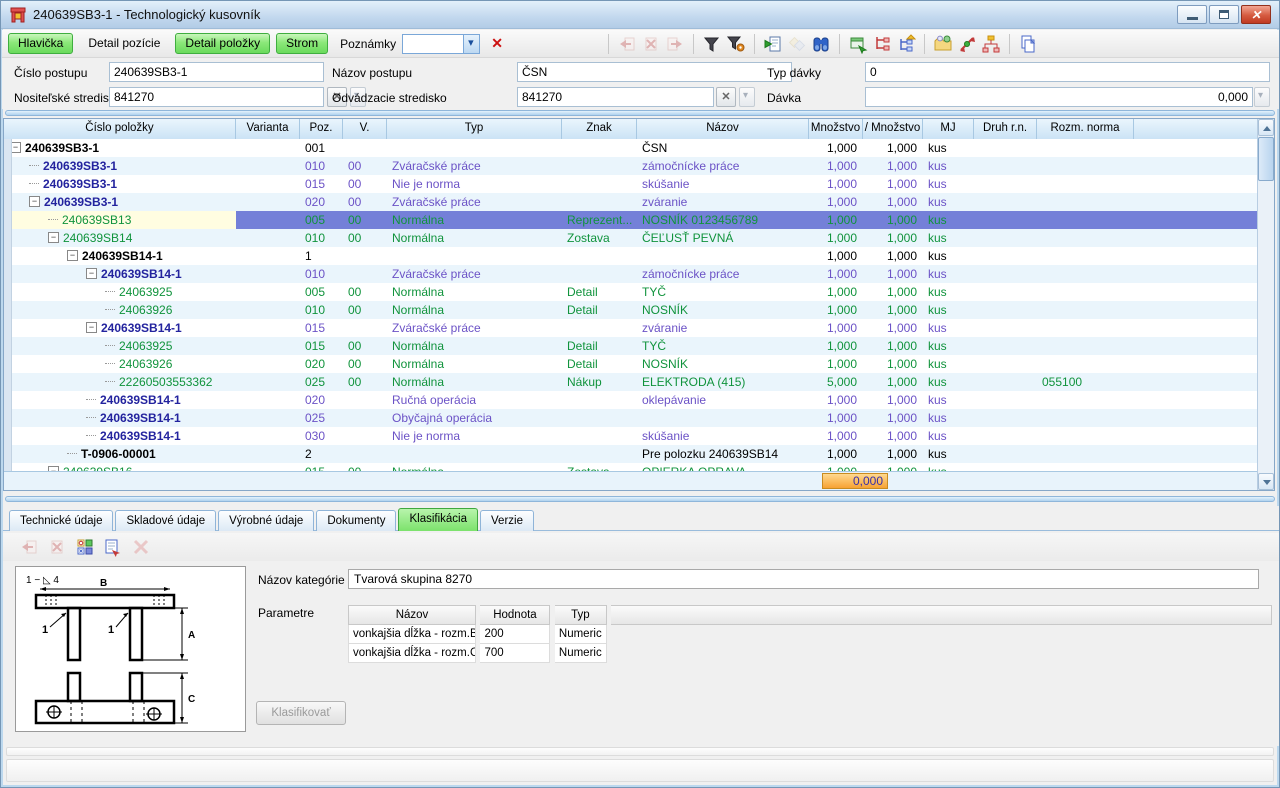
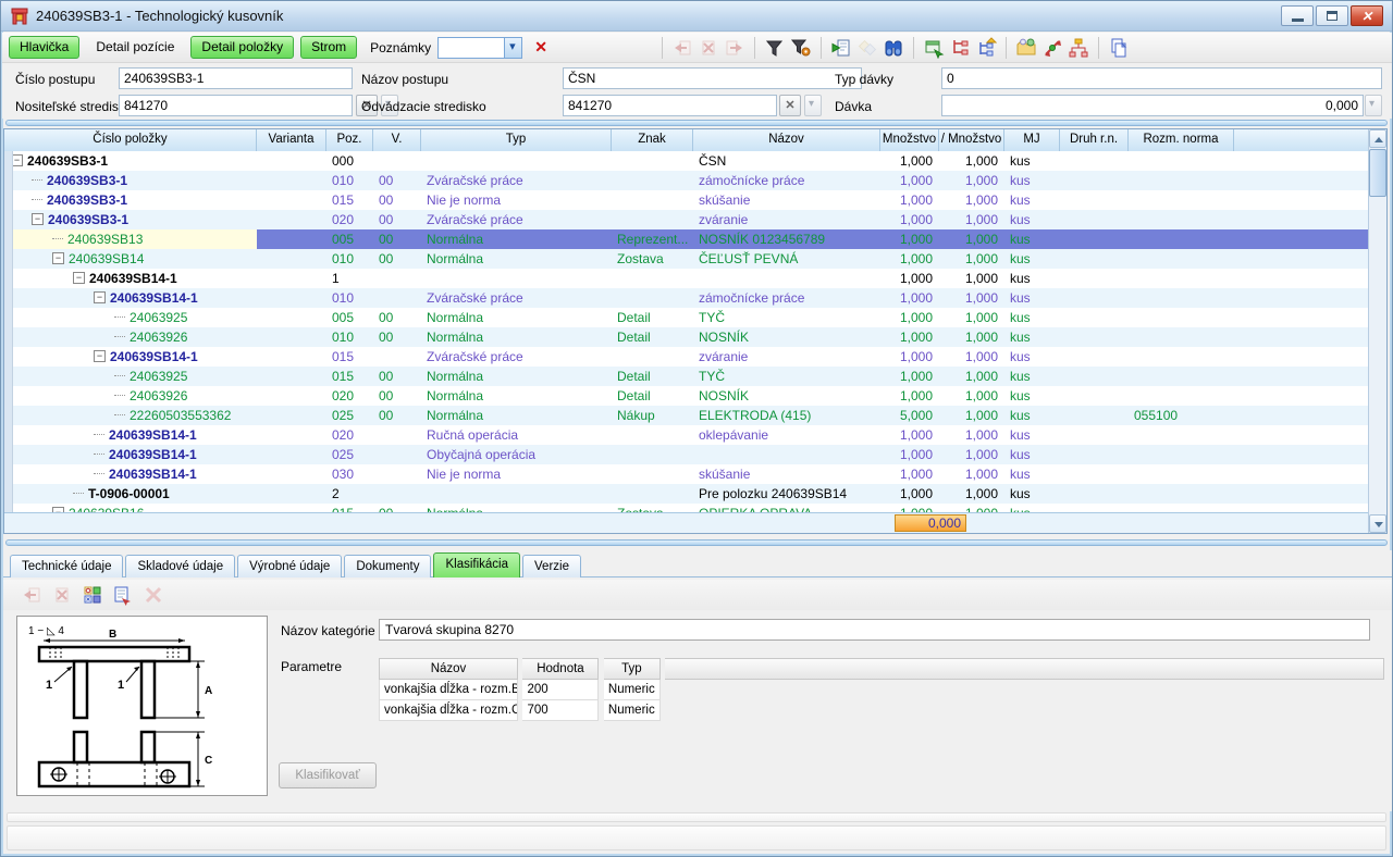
  240639SB3-1 - Technologický kusovník
  Hlavička
  Detail pozície
  Detail položky
  Strom
  Poznámky
  Číslo postupu
  240639SB3-1
  Názov postupu
  ČSN
  Typ dávky
  0
  Nositeľské stredis
  841270
  Odvádzacie stredisko
  841270
  Dávka
  0,000
  Číslo položky Varianta Poz. V. Typ Znak Názov Množstvo / Množstvo MJ Druh r.n. Rozm. norma
- − 240639SB3-1 001 ČSN 1,000 1,000 kus
+ − 240639SB3-1 000 ČSN 1,000 1,000 kus
  240639SB3-1 010 00 Zváračské práce zámočnícke práce 1,000 1,000 kus
  240639SB3-1 015 00 Nie je norma skúšanie 1,000 1,000 kus
  − 240639SB3-1 020 00 Zváračské práce zváranie 1,000 1,000 kus
  240639SB13 005 00 Normálna Reprezent... NOSNÍK 0123456789 1,000 1,000 kus
  − 240639SB14 010 00 Normálna Zostava ČEĽUSŤ PEVNÁ 1,000 1,000 kus
  − 240639SB14-1 1 1,000 1,000 kus
  − 240639SB14-1 010 Zváračské práce zámočnícke práce 1,000 1,000 kus
  24063925 005 00 Normálna Detail TYČ 1,000 1,000 kus
  24063926 010 00 Normálna Detail NOSNÍK 1,000 1,000 kus
  − 240639SB14-1 015 Zváračské práce zváranie 1,000 1,000 kus
  24063925 015 00 Normálna Detail TYČ 1,000 1,000 kus
  24063926 020 00 Normálna Detail NOSNÍK 1,000 1,000 kus
  22260503553362 025 00 Normálna Nákup ELEKTRODA (415) 5,000 1,000 kus 055100
  240639SB14-1 020 Ručná operácia oklepávanie 1,000 1,000 kus
  240639SB14-1 025 Obyčajná operácia 1,000 1,000 kus
  240639SB14-1 030 Nie je norma skúšanie 1,000 1,000 kus
  T-0906-00001 2 Pre polozku 240639SB14 1,000 1,000 kus
  0,000
  Technické údaje Skladové údaje Výrobné údaje Dokumenty Klasifikácia Verzie
  1 − ◺ 4
  B
  A
  1
  1
  C
  Názov kategórie
  Tvarová skupina 8270
  Parametre
  Názov Hodnota Typ
  vonkajšia dĺžka - rozm.B 200 Numeric
  vonkajšia dĺžka - rozm.C 700 Numeric
  Klasifikovať
